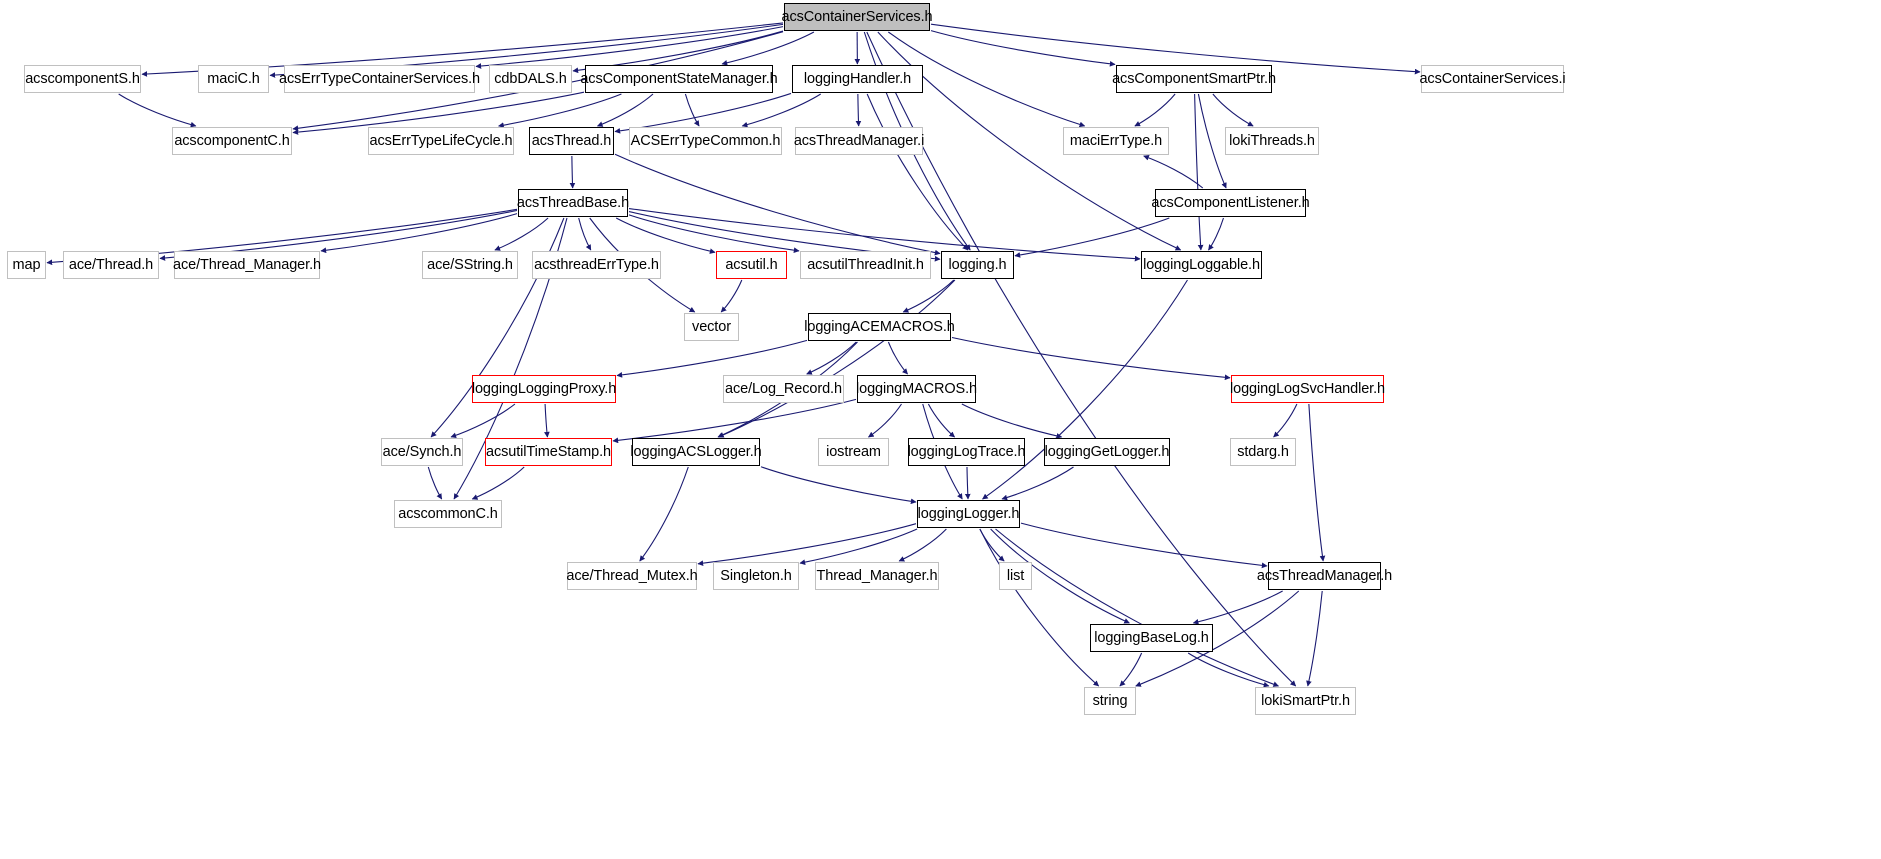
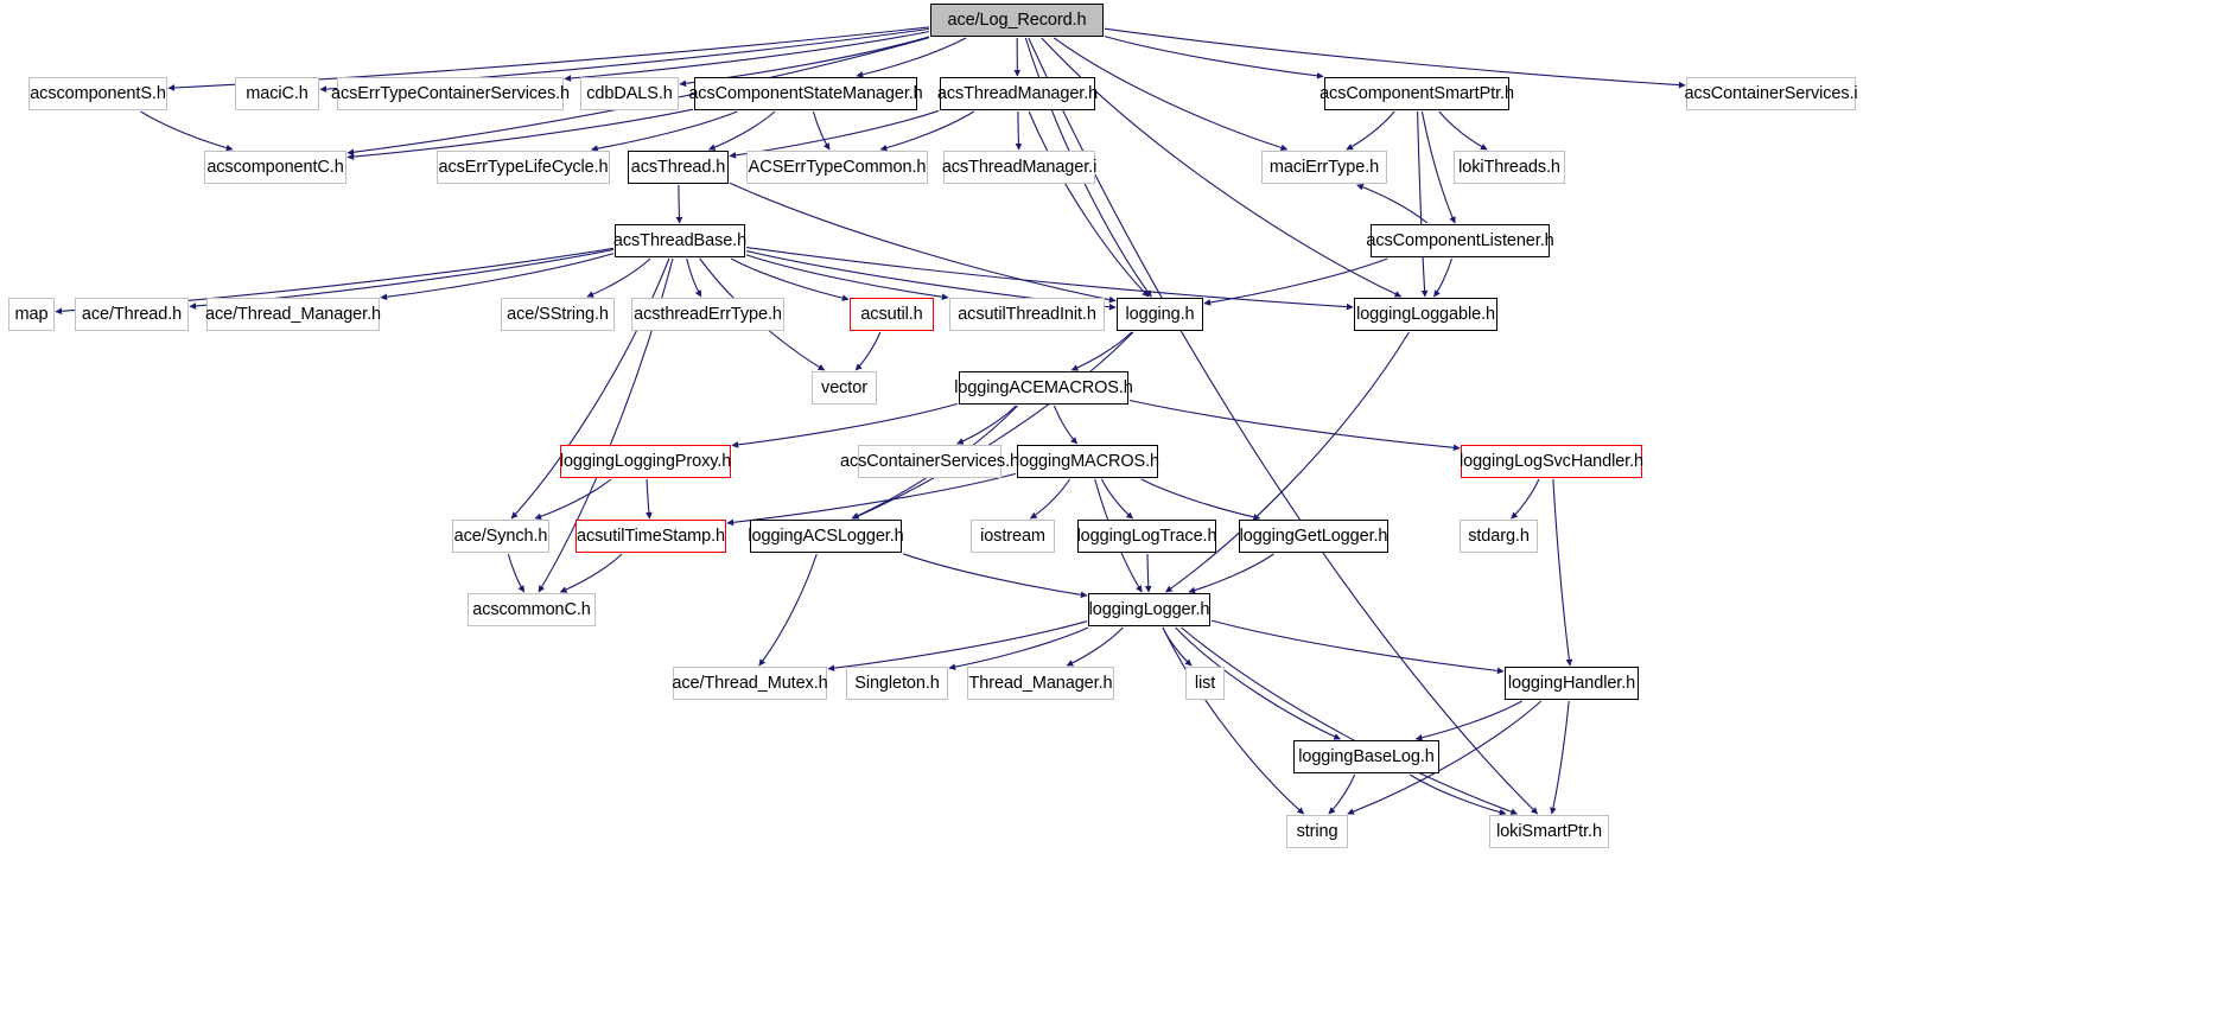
- acsContainerServices.h
+ ace/Log_Record.h
  acscomponentS.h
  maciC.h
  acsErrTypeContainerServices.h
  cdbDALS.h
  acsComponentStateManager.h
- loggingHandler.h
+ acsThreadManager.h
  acsComponentSmartPtr.h
  acsContainerServices.i
  acscomponentC.h
  acsErrTypeLifeCycle.h
  acsThread.h
  ACSErrTypeCommon.h
  acsThreadManager.i
  maciErrType.h
  lokiThreads.h
  acsThreadBase.h
  acsComponentListener.h
  map
  ace/Thread.h
  ace/Thread_Manager.h
  ace/SString.h
  acsthreadErrType.h
  acsutil.h
  acsutilThreadInit.h
  logging.h
  loggingLoggable.h
  vector
  loggingACEMACROS.h
  loggingLoggingProxy.h
- ace/Log_Record.h
+ acsContainerServices.h
  loggingMACROS.h
  loggingLogSvcHandler.h
  ace/Synch.h
  acsutilTimeStamp.h
  loggingACSLogger.h
  iostream
  loggingLogTrace.h
  loggingGetLogger.h
  stdarg.h
  loggingLogger.h
  ace/Thread_Mutex.h
  Singleton.h
  Thread_Manager.h
  list
- acsThreadManager.h
+ loggingHandler.h
  acscommonC.h
  loggingBaseLog.h
  string
  lokiSmartPtr.h
